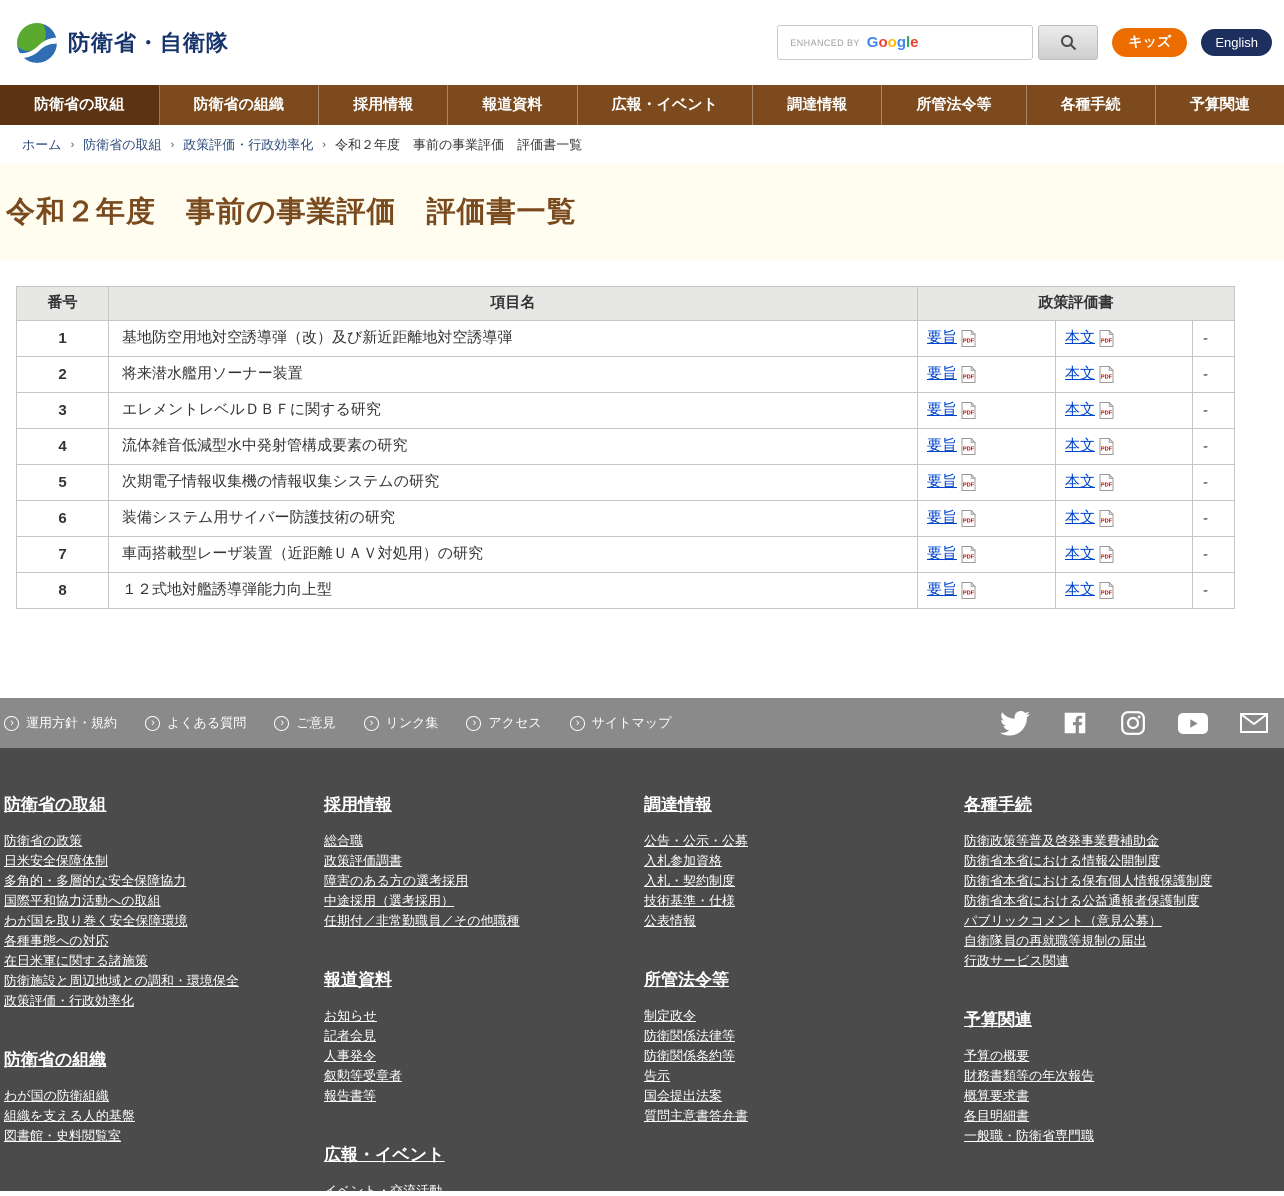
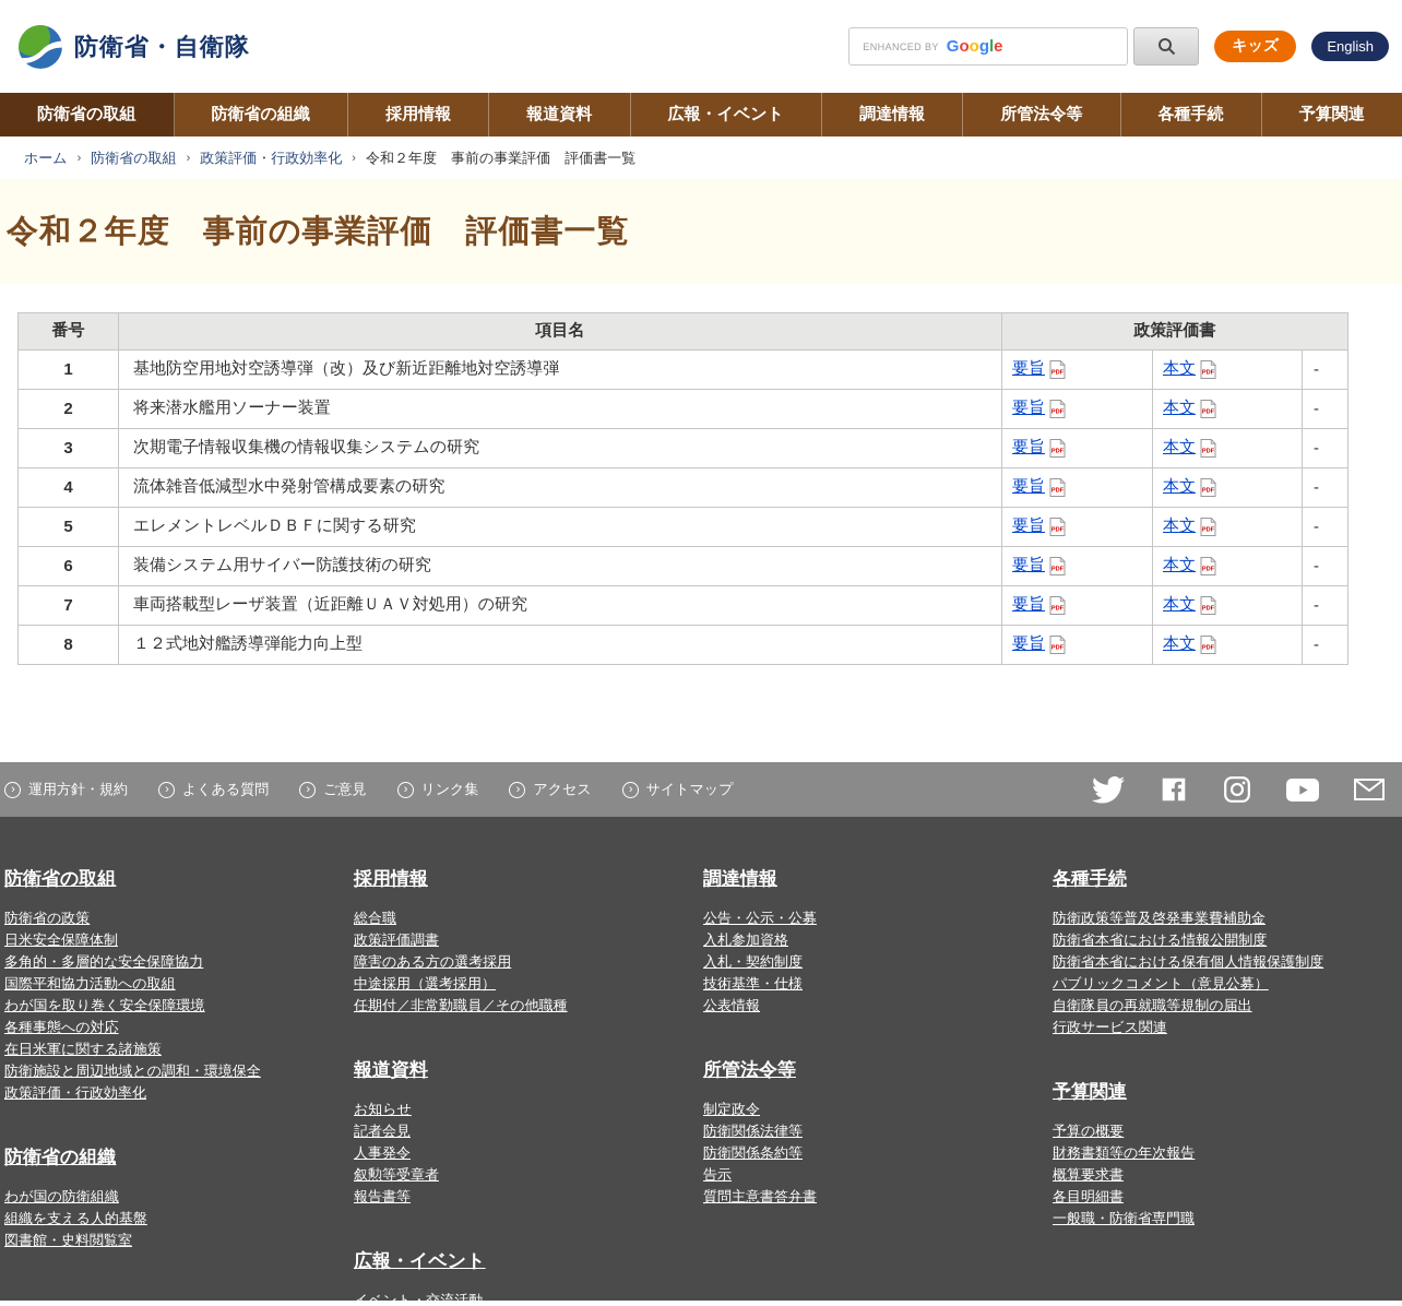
  防衛省・自衛隊
  ENHANCED BY
  Google
  キッズ
  English
  防衛省の取組
  防衛省の組織
  採用情報
  報道資料
  広報・イベント
  調達情報
  所管法令等
  各種手続
  予算関連
  ホーム
  ›
  防衛省の取組
  ›
  政策評価・行政効率化
  ›
  令和２年度 事前の事業評価 評価書一覧
  令和２年度 事前の事業評価 評価書一覧
  番号	項目名	政策評価書
  1	基地防空用地対空誘導弾（改）及び新近距離地対空誘導弾	要旨	本文	-
  2	将来潜水艦用ソーナー装置	要旨	本文	-
- 3	エレメントレベルＤＢＦに関する研究	要旨	本文	-
+ 3	次期電子情報収集機の情報収集システムの研究	要旨	本文	-
  4	流体雑音低減型水中発射管構成要素の研究	要旨	本文	-
- 5	次期電子情報収集機の情報収集システムの研究	要旨	本文	-
+ 5	エレメントレベルＤＢＦに関する研究	要旨	本文	-
  6	装備システム用サイバー防護技術の研究	要旨	本文	-
  7	車両搭載型レーザ装置（近距離ＵＡＶ対処用）の研究	要旨	本文	-
  8	１２式地対艦誘導弾能力向上型	要旨	本文	-
  ›
  運用方針・規約
  ›
  よくある質問
  ›
  ご意見
  ›
  リンク集
  ›
  アクセス
  ›
  サイトマップ
  防衛省の取組
  防衛省の政策
  日米安全保障体制
  多角的・多層的な安全保障協力
  国際平和協力活動への取組
  わが国を取り巻く安全保障環境
  各種事態への対応
  在日米軍に関する諸施策
  防衛施設と周辺地域との調和・環境保全
  政策評価・行政効率化
  防衛省の組織
  わが国の防衛組織
  組織を支える人的基盤
  図書館・史料閲覧室
  採用情報
  総合職
  政策評価調書
  障害のある方の選考採用
  中途採用（選考採用）
  任期付／非常勤職員／その他職種
  報道資料
  お知らせ
  記者会見
  人事発令
  叙勲等受章者
  報告書等
  広報・イベント
  イベント・交流活動
  調達情報
  公告・公示・公募
  入札参加資格
  入札・契約制度
  技術基準・仕様
  公表情報
  所管法令等
  制定政令
  防衛関係法律等
  防衛関係条約等
  告示
- 国会提出法案
  質問主意書答弁書
  各種手続
  防衛政策等普及啓発事業費補助金
  防衛省本省における情報公開制度
  防衛省本省における保有個人情報保護制度
- 防衛省本省における公益通報者保護制度
  パブリックコメント（意見公募）
  自衛隊員の再就職等規制の届出
  行政サービス関連
  予算関連
  予算の概要
  財務書類等の年次報告
  概算要求書
  各目明細書
  一般職・防衛省専門職
